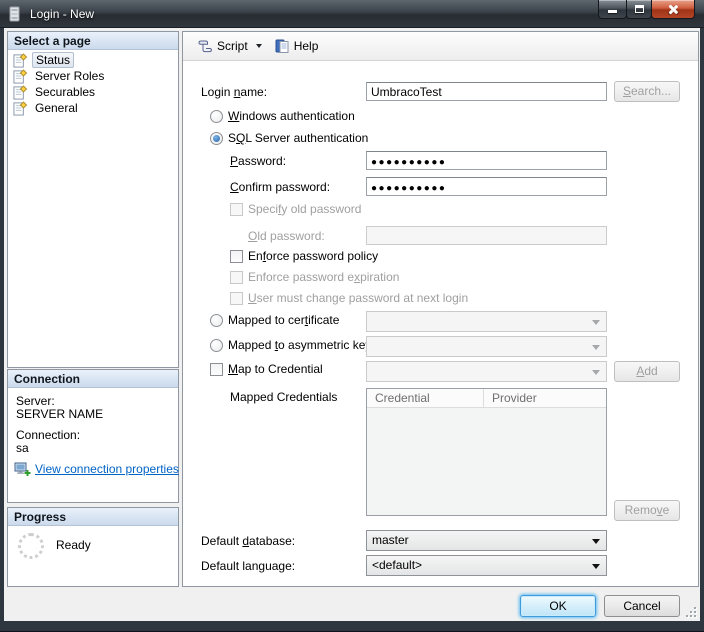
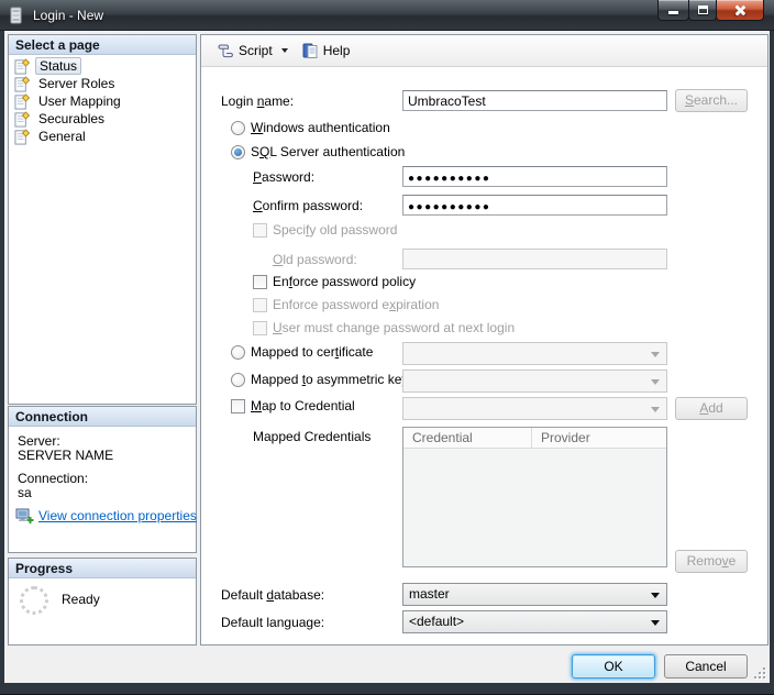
  Login - New
  Select a page
  Status
  Server Roles
+ User Mapping
  Securables
  General
  Connection
  Server:
  SERVER NAME
  Connection:
  sa
  View connection properties
  Progress
  Ready
  Script
  Help
  Login name:
  UmbracoTest
  Search...
  Windows authentication
  SQL Server authentication
  Password:
  ●●●●●●●●●●
  Confirm password:
  ●●●●●●●●●●
  Specify old password
  Old password:
  Enforce password policy
  Enforce password expiration
  User must change password at next login
  Mapped to certificate
  Mapped to asymmetric ke
  Map to Credential
  Add
  Mapped Credentials
  Credential
  Provider
  Remove
  Default database:
  master
  Default language:
  <default>
  OK
  Cancel
